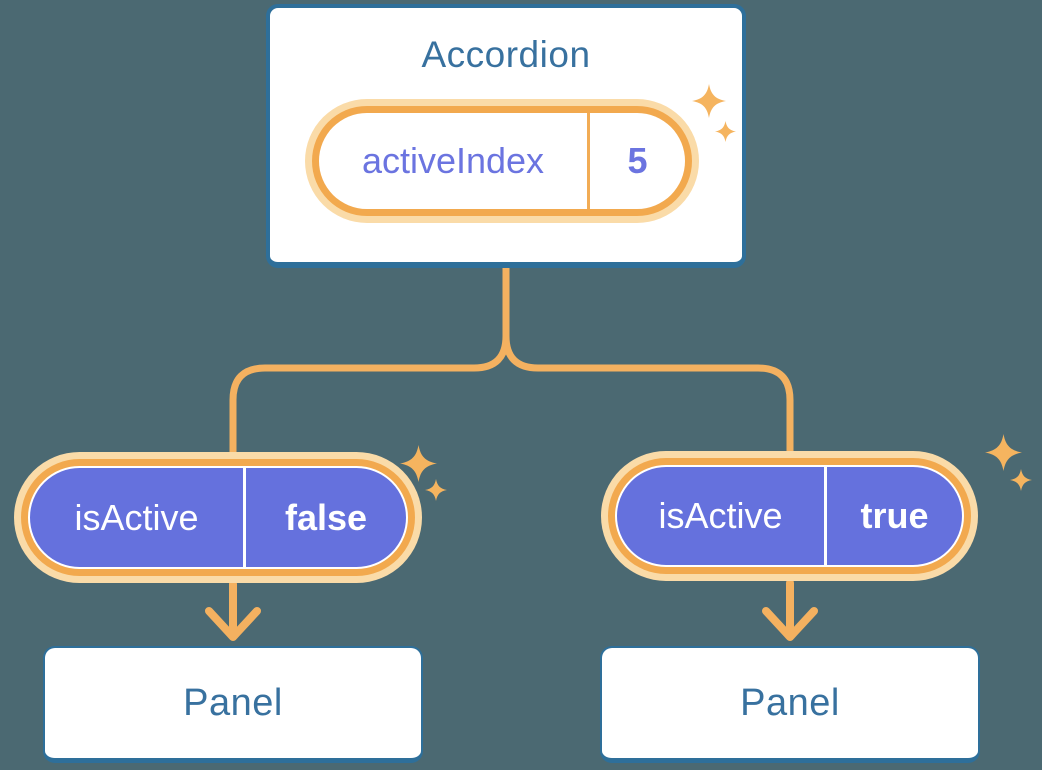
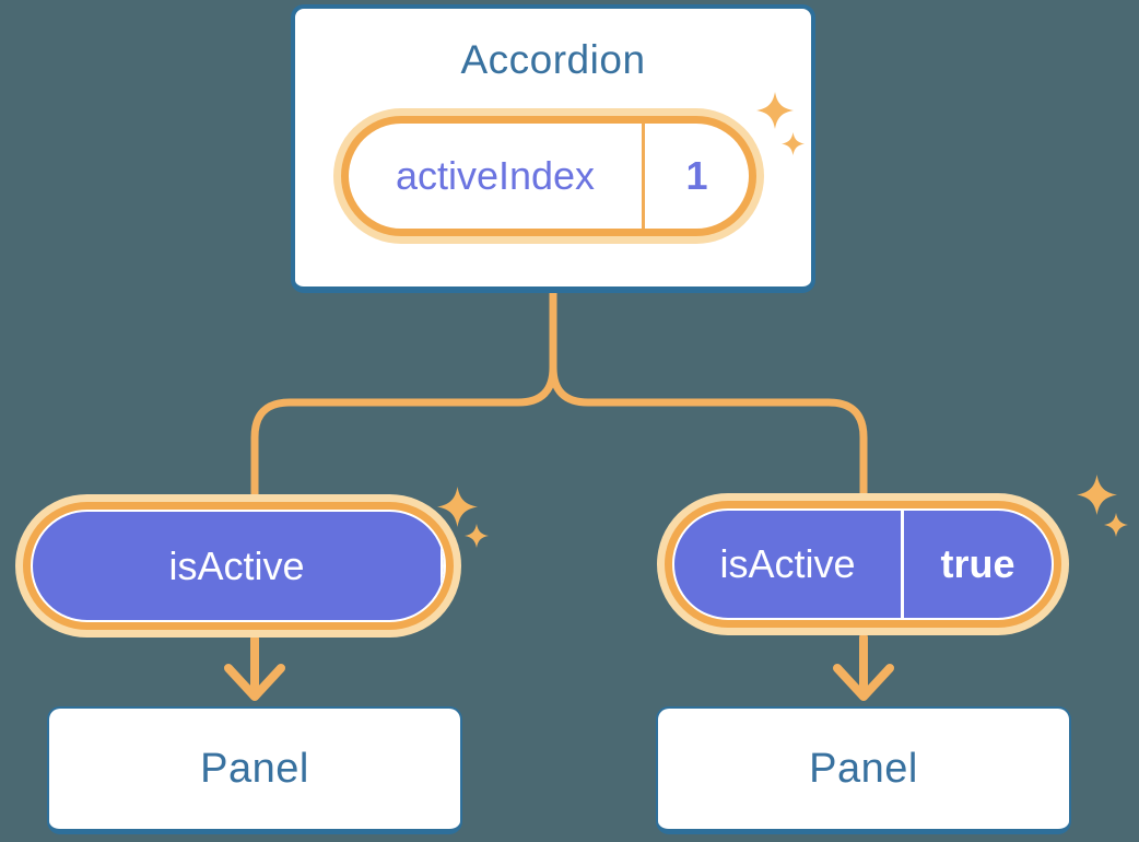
  Accordion
  activeIndex
- 5
+ 1
  isActive
- false
  isActive
  true
  Panel
  Panel
